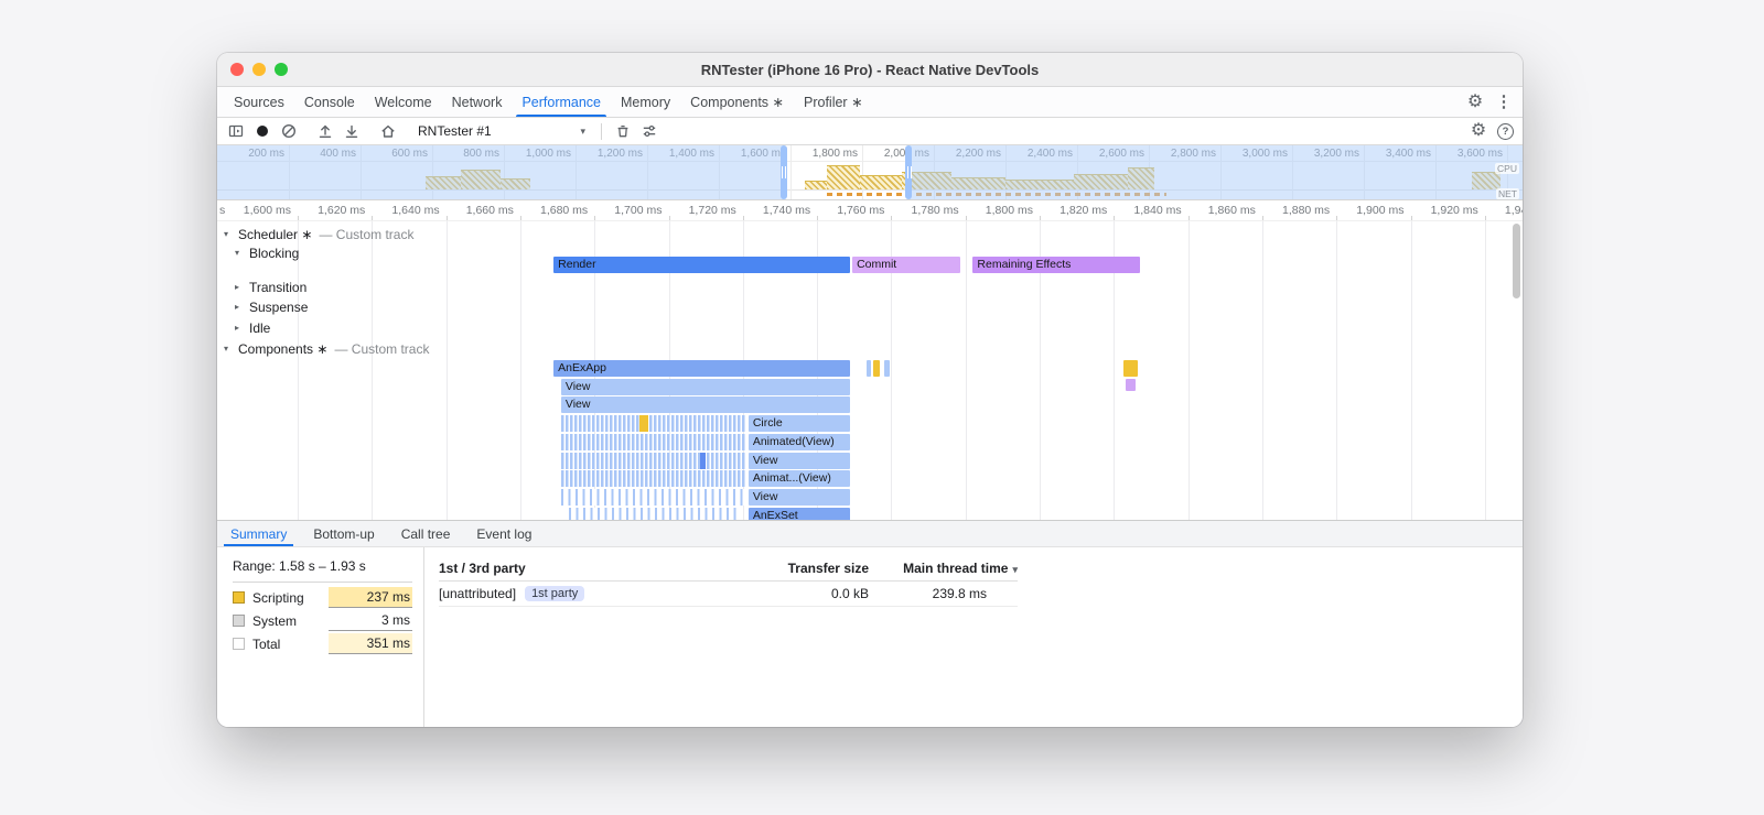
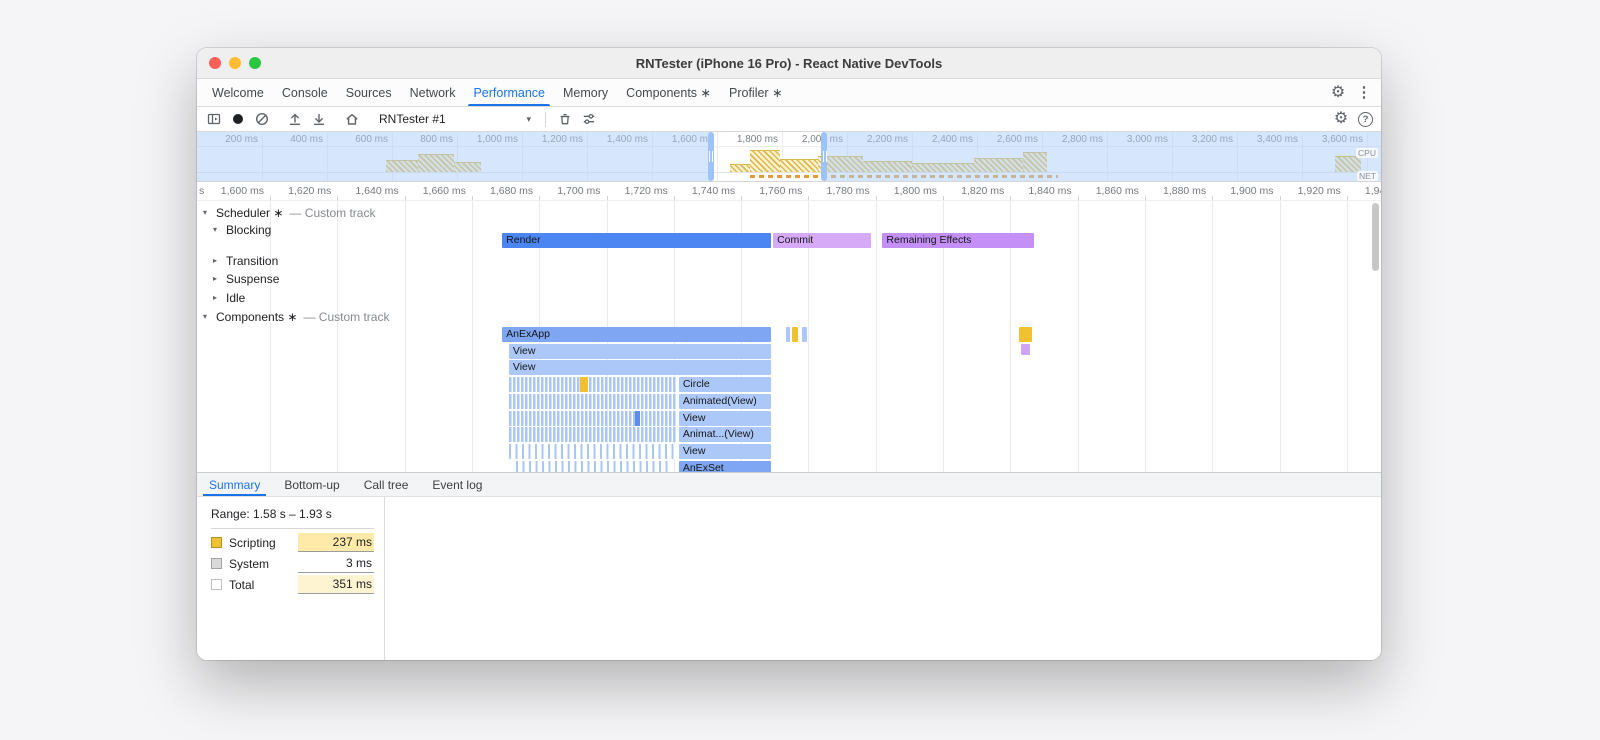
  RNTester (iPhone 16 Pro) - React Native DevTools
- Sources
+ Welcome
  Console
- Welcome
+ Sources
  Network
  Performance
  Memory
  Components ∗
  Profiler ∗
  ⚙
  ⋮
  RNTester #1
  ▾
  ⚙
  ?
  200 ms
  400 ms
  600 ms
  800 ms
  1,000 ms
  1,200 ms
  1,400 ms
  1,600 m
  1,800 ms
  2,00 ms
  2,200 ms
  2,400 ms
  2,600 ms
  2,800 ms
  3,000 ms
  3,200 ms
  3,400 ms
  3,600 ms
  CPU
  NET
  s
  1,600 ms
  1,620 ms
  1,640 ms
  1,660 ms
  1,680 ms
  1,700 ms
  1,720 ms
  1,740 ms
  1,760 ms
  1,780 ms
  1,800 ms
  1,820 ms
  1,840 ms
  1,860 ms
  1,880 ms
  1,900 ms
  1,920 ms
  ▾
  Scheduler ∗
  — Custom track
  ▾
  Blocking
  ▸
  Transition
  ▸
  Suspense
  ▸
  Idle
  ▾
  Components ∗
  — Custom track
  Render
  Commit
  Remaining Effects
  AnExApp
  View
  View
  Circle
  Animated(View)
  View
  Animat...(View)
  View
  AnExSet
  Summary
  Bottom-up
  Call tree
  Event log
  Range: 1.58 s – 1.93 s
  Scripting
  237 ms
  System
  3 ms
  Total
  351 ms
- 1st / 3rd party
- Transfer size
- Main thread time ▾
- [unattributed]
- 1st party
- 0.0 kB
- 239.8 ms
